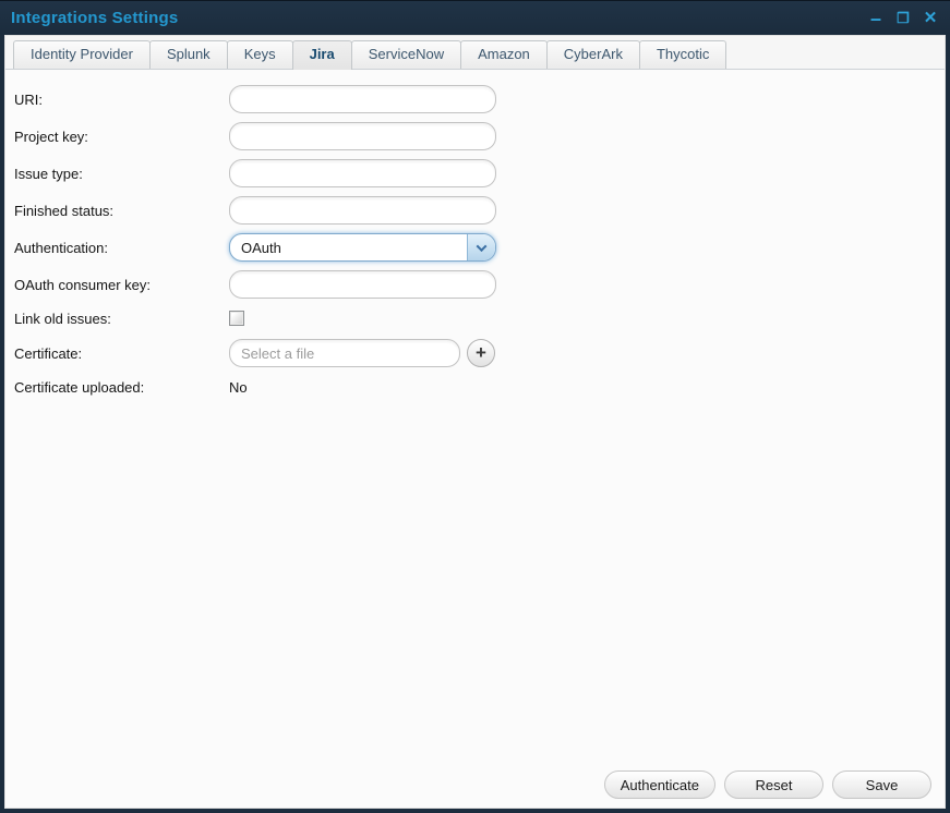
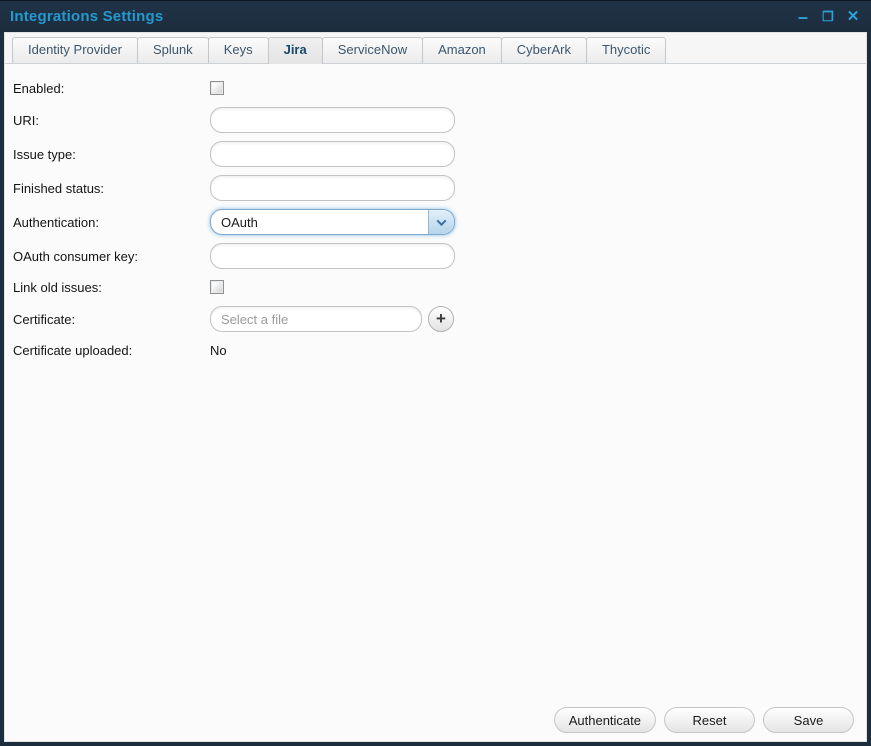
  Integrations Settings
  –
  ❒
  ✕
  Identity Provider
  Splunk
  Keys
  Jira
  ServiceNow
  Amazon
  CyberArk
  Thycotic
+ Enabled:
  URI:
- Project key:
  Issue type:
  Finished status:
  Authentication:
  OAuth
  OAuth consumer key:
  Link old issues:
  Certificate:
  Select a file
  +
  Certificate uploaded:
  No
  Authenticate
  Reset
  Save
